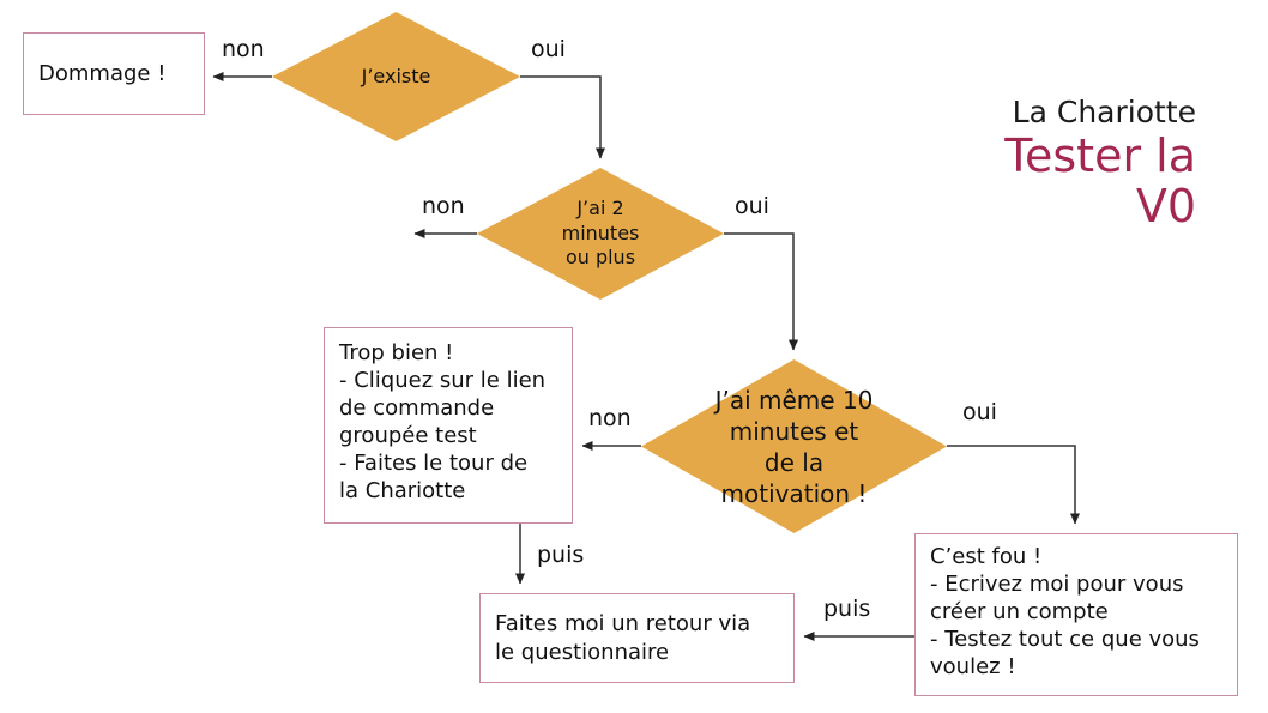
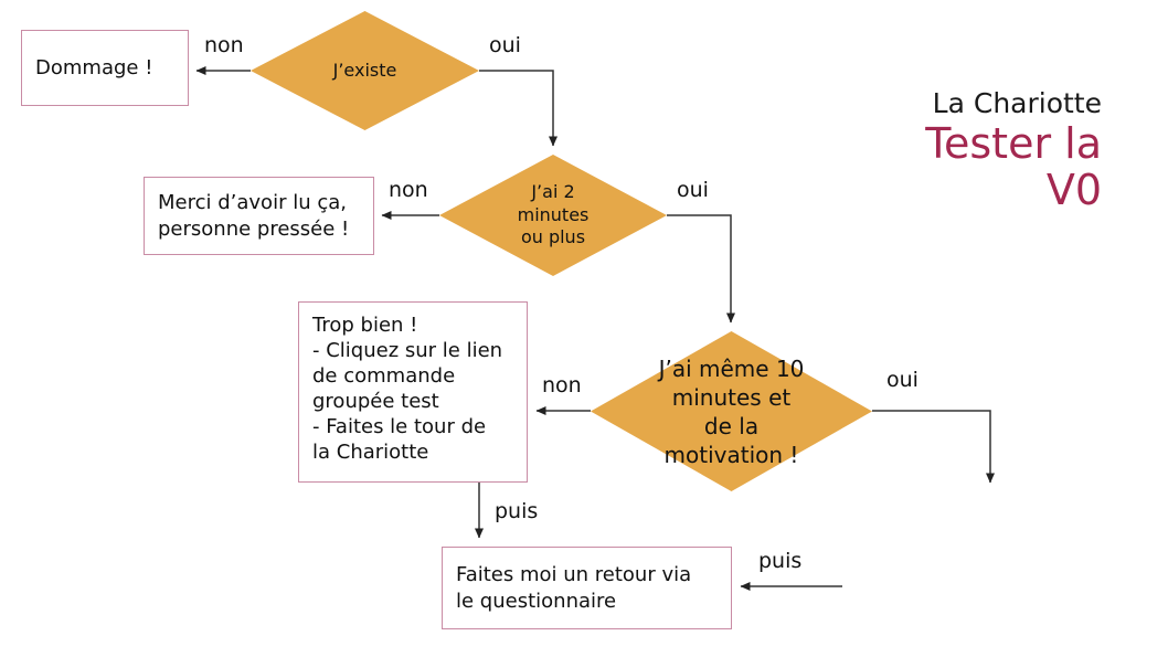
  J’existe
  J’ai 2
  minutes
  ou plus
  J’ai même 10
  minutes et
  de la
  motivation !
  Dommage !
+ Merci d’avoir lu ça,
+ personne pressée !
  Trop bien !
  - Cliquez sur le lien
  de commande
  groupée test
  - Faites le tour de
  la Chariotte
- C’est fou !
- - Ecrivez moi pour vous
- créer un compte
- - Testez tout ce que vous
- voulez !
  Faites moi un retour via
  le questionnaire
  non
  oui
  non
  oui
  non
  oui
  puis
  puis
  La Chariotte
  Tester la
  V0
